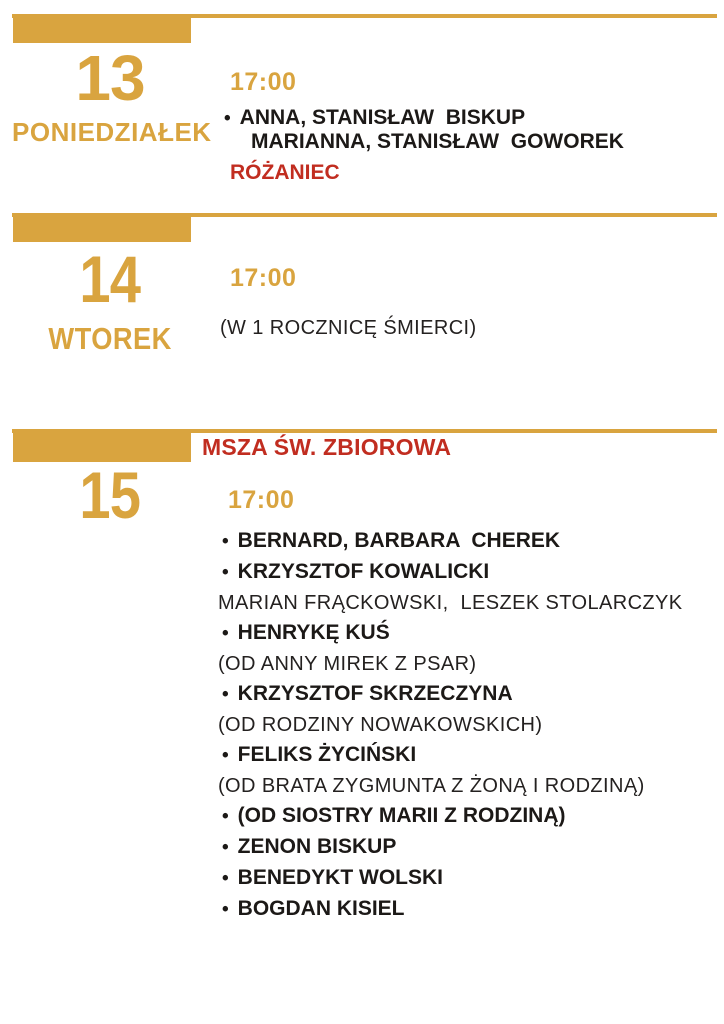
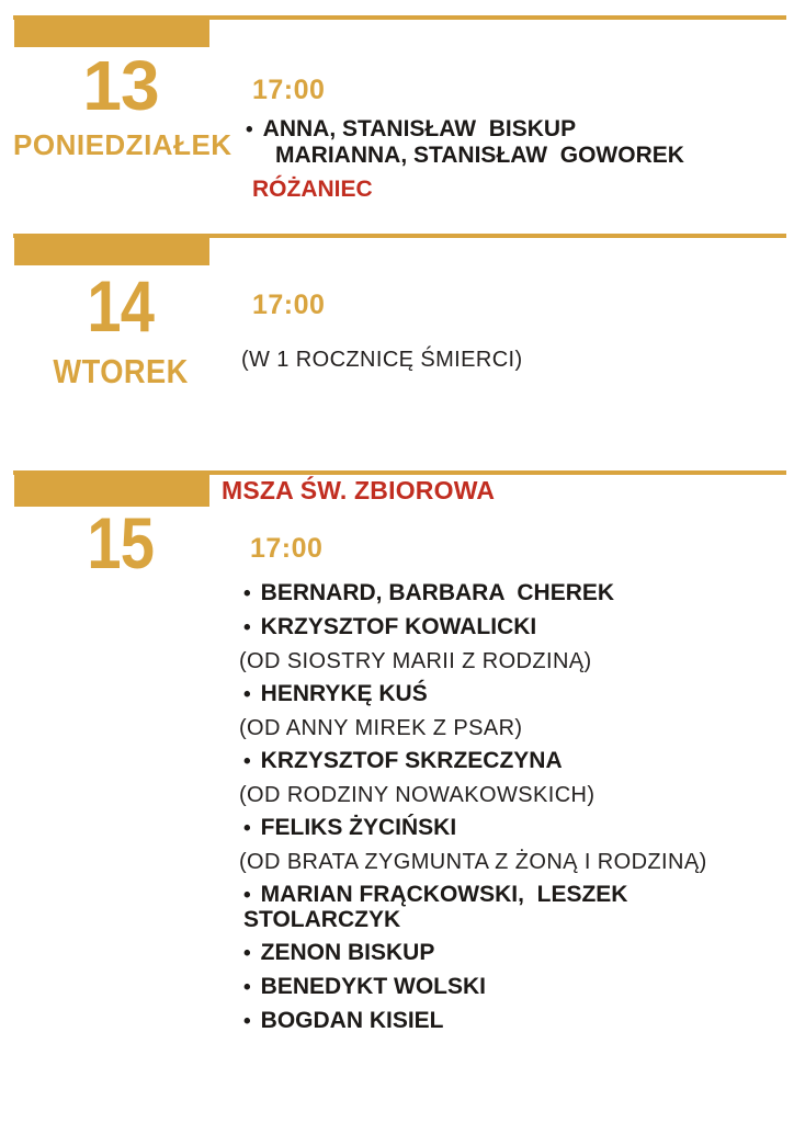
  13
  PONIEDZIAŁEK
  17:00
  • ANNA, STANISŁAW BISKUP
  MARIANNA, STANISŁAW GOWOREK
  RÓŻANIEC
  14
  WTOREK
  17:00
  (W 1 ROCZNICĘ ŚMIERCI)
  MSZA ŚW. ZBIOROWA
  15
  17:00
  • BERNARD, BARBARA CHEREK
  • KRZYSZTOF KOWALICKI
- MARIAN FRĄCKOWSKI, LESZEK STOLARCZYK
+ (OD SIOSTRY MARII Z RODZINĄ)
  • HENRYKĘ KUŚ
  (OD ANNY MIREK Z PSAR)
  • KRZYSZTOF SKRZECZYNA
  (OD RODZINY NOWAKOWSKICH)
  • FELIKS ŻYCIŃSKI
  (OD BRATA ZYGMUNTA Z ŻONĄ I RODZINĄ)
- • (OD SIOSTRY MARII Z RODZINĄ)
+ • MARIAN FRĄCKOWSKI, LESZEK STOLARCZYK
  • ZENON BISKUP
  • BENEDYKT WOLSKI
  • BOGDAN KISIEL
